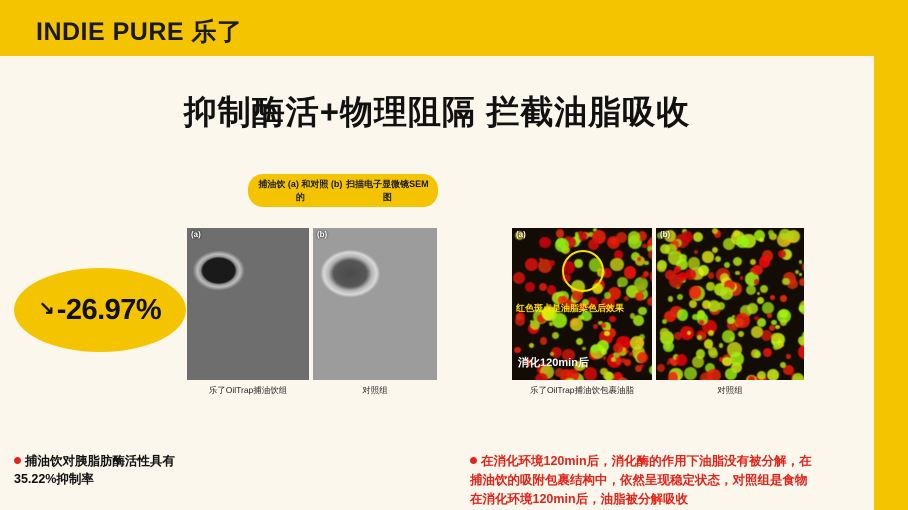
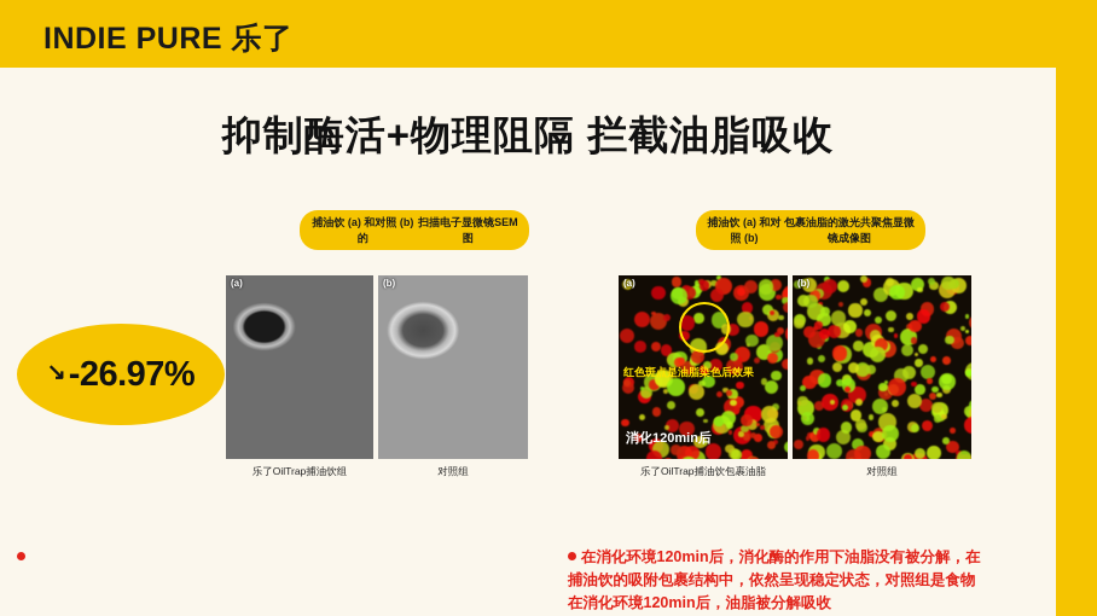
  INDIE PURE 乐了
  抑制酶活+物理阻隔 拦截油脂吸收
  捕油饮 (a) 和对照 (b) 的
  扫描电子显微镜SEM图
+ 捕油饮 (a) 和对照 (b)
+ 包裹油脂的激光共聚焦显微镜成像图
  ↘
  -26.97%
  (a)
  乐了OilTrap捕油饮组
  (b)
  对照组
  (a)
  红色斑点是油脂染色后效果
  消化120min后
  乐了OilTrap捕油饮包裹油脂
  (b)
  对照组
- 捕油饮对胰脂肪酶活性具有35.22%抑制率
  在消化环境120min后，消化酶的作用下油脂没有被分解，在捕油饮的吸附包裹结构中，依然呈现稳定状态，对照组是食物在消化环境120min后，油脂被分解吸收
